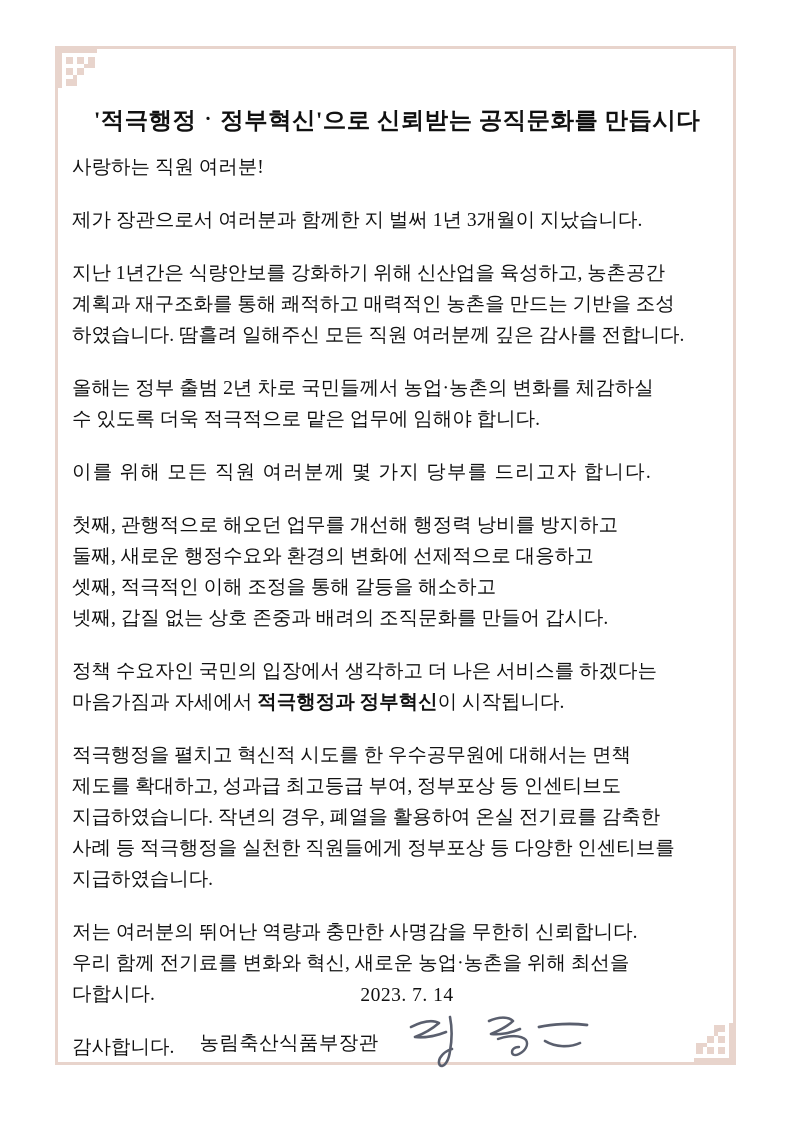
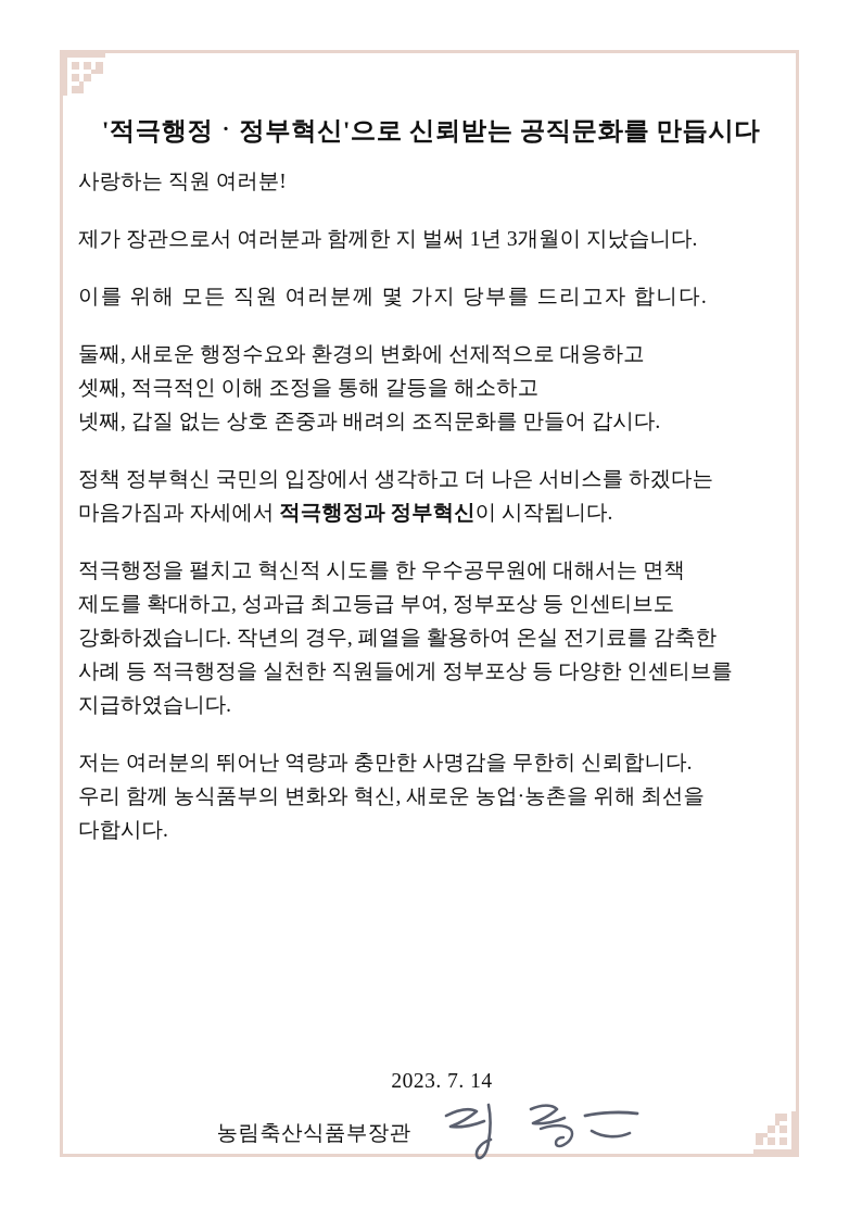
  '적극행정ㆍ정부혁신'으로 신뢰받는 공직문화를 만듭시다
  사랑하는 직원 여러분!
  제가 장관으로서 여러분과 함께한 지 벌써 1년 3개월이 지났습니다.
- 지난 1년간은 식량안보를 강화하기 위해 신산업을 육성하고, 농촌공간
- 계획과 재구조화를 통해 쾌적하고 매력적인 농촌을 만드는 기반을 조성
- 하였습니다. 땀흘려 일해주신 모든 직원 여러분께 깊은 감사를 전합니다.
- 올해는 정부 출범 2년 차로 국민들께서 농업·농촌의 변화를 체감하실
- 수 있도록 더욱 적극적으로 맡은 업무에 임해야 합니다.
  이를 위해 모든 직원 여러분께 몇 가지 당부를 드리고자 합니다.
- 첫째, 관행적으로 해오던 업무를 개선해 행정력 낭비를 방지하고
  둘째, 새로운 행정수요와 환경의 변화에 선제적으로 대응하고
  셋째, 적극적인 이해 조정을 통해 갈등을 해소하고
  넷째, 갑질 없는 상호 존중과 배려의 조직문화를 만들어 갑시다.
- 정책 수요자인 국민의 입장에서 생각하고 더 나은 서비스를 하겠다는
+ 정책 정부혁신 국민의 입장에서 생각하고 더 나은 서비스를 하겠다는
  마음가짐과 자세에서 적극행정과 정부혁신이 시작됩니다.
  적극행정을 펼치고 혁신적 시도를 한 우수공무원에 대해서는 면책
  제도를 확대하고, 성과급 최고등급 부여, 정부포상 등 인센티브도
- 지급하였습니다. 작년의 경우, 폐열을 활용하여 온실 전기료를 감축한
+ 강화하겠습니다. 작년의 경우, 폐열을 활용하여 온실 전기료를 감축한
  사례 등 적극행정을 실천한 직원들에게 정부포상 등 다양한 인센티브를
  지급하였습니다.
  저는 여러분의 뛰어난 역량과 충만한 사명감을 무한히 신뢰합니다.
- 우리 함께 전기료를 변화와 혁신, 새로운 농업·농촌을 위해 최선을
+ 우리 함께 농식품부의 변화와 혁신, 새로운 농업·농촌을 위해 최선을
  다합시다.
- 감사합니다.
  2023. 7. 14
  농림축산식품부장관
